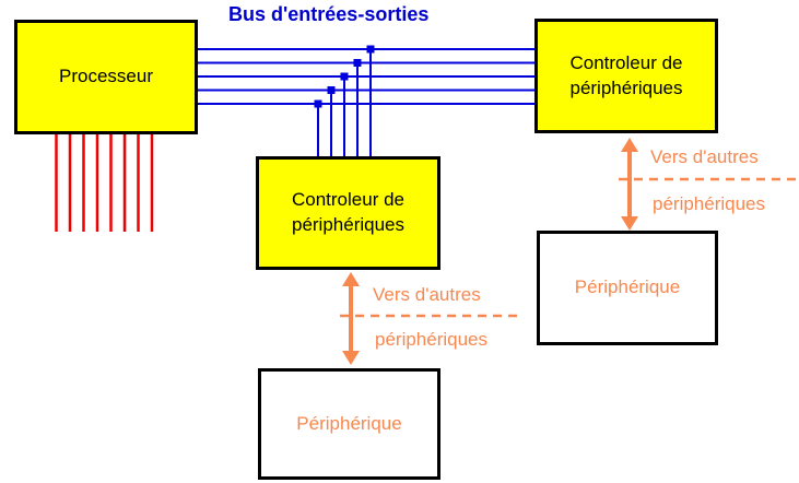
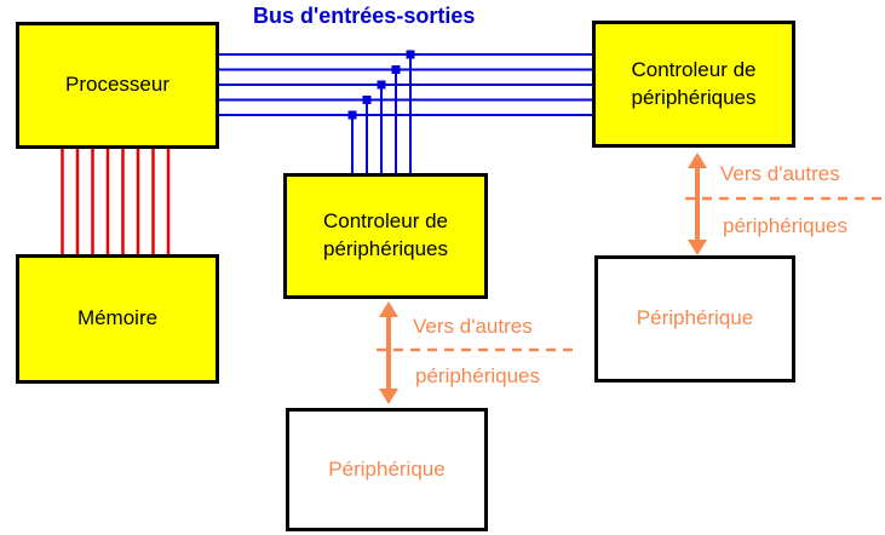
  Bus d'entrées-sorties
  Processeur
+ Mémoire
  Controleur de périphériques
  Controleur de périphériques
  Périphérique
  Périphérique
  Vers d'autres
  périphériques
  Vers d'autres
  périphériques
